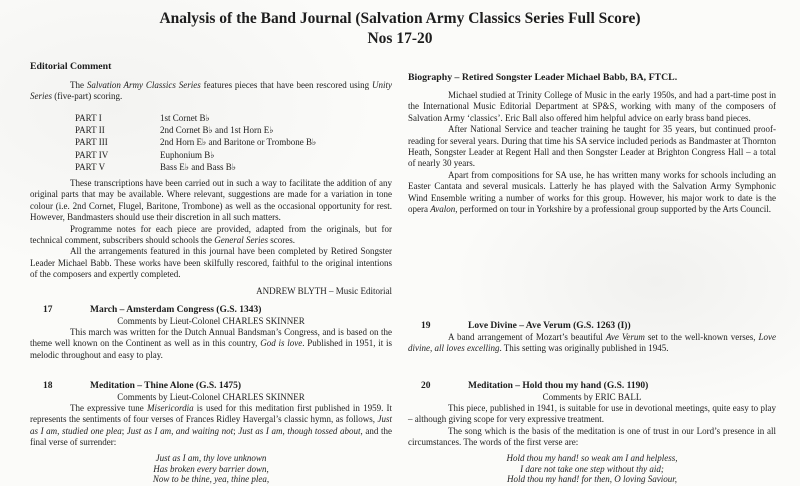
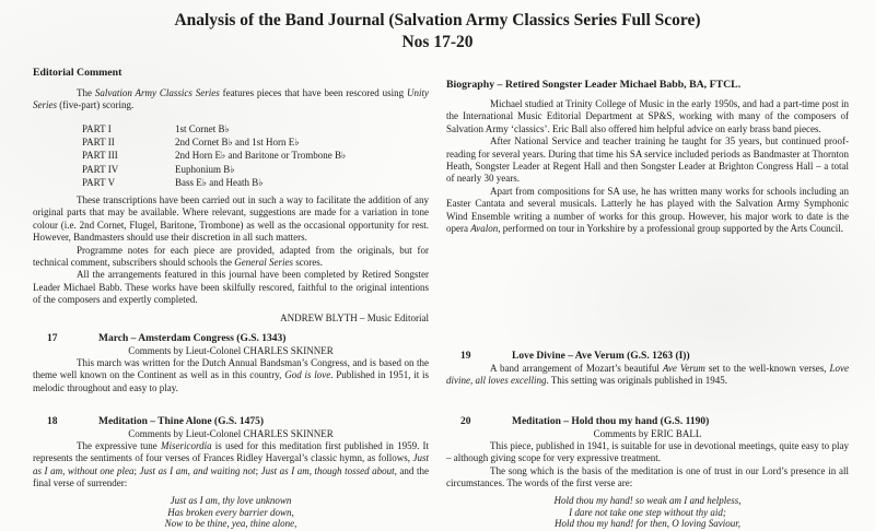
  Analysis of the Band Journal (Salvation Army Classics Series Full Score)
  Nos 17-20
  Editorial Comment
  The Salvation Army Classics Series features pieces that have been rescored using Unity Series (five-part) scoring.
  PART I 1st Cornet B♭
  PART II 2nd Cornet B♭ and 1st Horn E♭
  PART III 2nd Horn E♭ and Baritone or Trombone B♭
  PART IV Euphonium B♭
- PART V Bass E♭ and Bass B♭
+ PART V Bass E♭ and Heath B♭
  These transcriptions have been carried out in such a way to facilitate the addition of any original parts that may be available. Where relevant, suggestions are made for a variation in tone colour (i.e. 2nd Cornet, Flugel, Baritone, Trombone) as well as the occasional opportunity for rest. However, Bandmasters should use their discretion in all such matters.
  Programme notes for each piece are provided, adapted from the originals, but for technical comment, subscribers should schools the General Series scores.
  All the arrangements featured in this journal have been completed by Retired Songster Leader Michael Babb. These works have been skilfully rescored, faithful to the original intentions of the composers and expertly completed.
  ANDREW BLYTH – Music Editorial
  17 March – Amsterdam Congress (G.S. 1343)
  Comments by Lieut-Colonel CHARLES SKINNER
  This march was written for the Dutch Annual Bandsman’s Congress, and is based on the theme well known on the Continent as well as in this country, God is love. Published in 1951, it is melodic throughout and easy to play.
  18 Meditation – Thine Alone (G.S. 1475)
  Comments by Lieut-Colonel CHARLES SKINNER
- The expressive tune Misericordia is used for this meditation first published in 1959. It represents the sentiments of four verses of Frances Ridley Havergal’s classic hymn, as follows, Just as I am, studied one plea; Just as I am, and waiting not; Just as I am, though tossed about, and the final verse of surrender:
+ The expressive tune Misericordia is used for this meditation first published in 1959. It represents the sentiments of four verses of Frances Ridley Havergal’s classic hymn, as follows, Just as I am, without one plea; Just as I am, and waiting not; Just as I am, though tossed about, and the final verse of surrender:
  Just as I am, thy love unknown
  Has broken every barrier down,
- Now to be thine, yea, thine plea,
+ Now to be thine, yea, thine alone,
  Biography – Retired Songster Leader Michael Babb, BA, FTCL.
  Michael studied at Trinity College of Music in the early 1950s, and had a part-time post in the International Music Editorial Department at SP&S, working with many of the composers of Salvation Army ‘classics’. Eric Ball also offered him helpful advice on early brass band pieces.
  After National Service and teacher training he taught for 35 years, but continued proof-reading for several years. During that time his SA service included periods as Bandmaster at Thornton Heath, Songster Leader at Regent Hall and then Songster Leader at Brighton Congress Hall – a total of nearly 30 years.
  Apart from compositions for SA use, he has written many works for schools including an Easter Cantata and several musicals. Latterly he has played with the Salvation Army Symphonic Wind Ensemble writing a number of works for this group. However, his major work to date is the opera Avalon, performed on tour in Yorkshire by a professional group supported by the Arts Council.
  19 Love Divine – Ave Verum (G.S. 1263 (I))
- A band arrangement of Mozart’s beautiful Ave Verum set to the well-known verses, Love divine, all loves excelling. This setting was originally published in 1945.
+ A band arrangement of Mozart’s beautiful Ave Verum set to the well-known verses, Love divine, all loves excelling. This setting was originals published in 1945.
  20 Meditation – Hold thou my hand (G.S. 1190)
  Comments by ERIC BALL
  This piece, published in 1941, is suitable for use in devotional meetings, quite easy to play – although giving scope for very expressive treatment.
  The song which is the basis of the meditation is one of trust in our Lord’s presence in all circumstances. The words of the first verse are:
  Hold thou my hand! so weak am I and helpless,
  I dare not take one step without thy aid;
  Hold thou my hand! for then, O loving Saviour,
